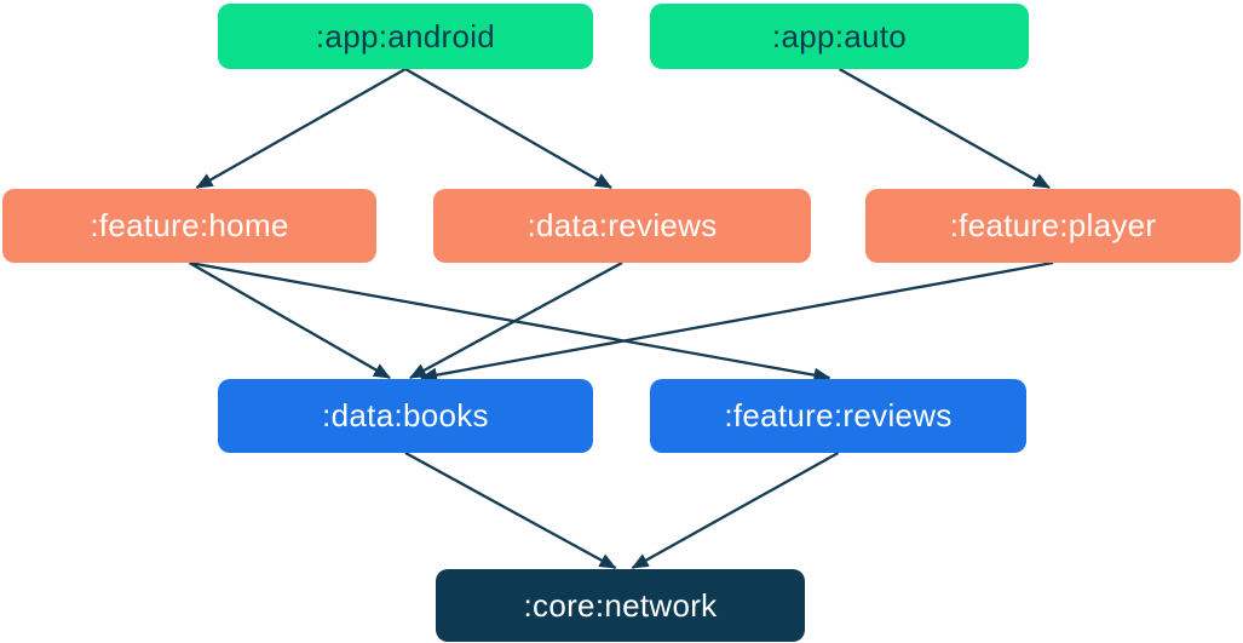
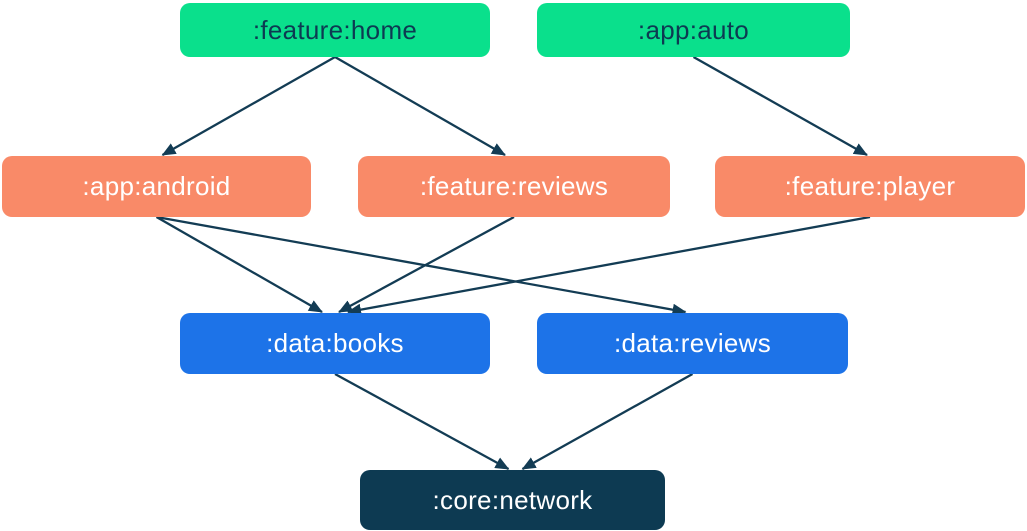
- :app:android
+ :feature:home
  :app:auto
- :feature:home
+ :app:android
- :data:reviews
+ :feature:reviews
  :feature:player
  :data:books
- :feature:reviews
+ :data:reviews
  :core:network
